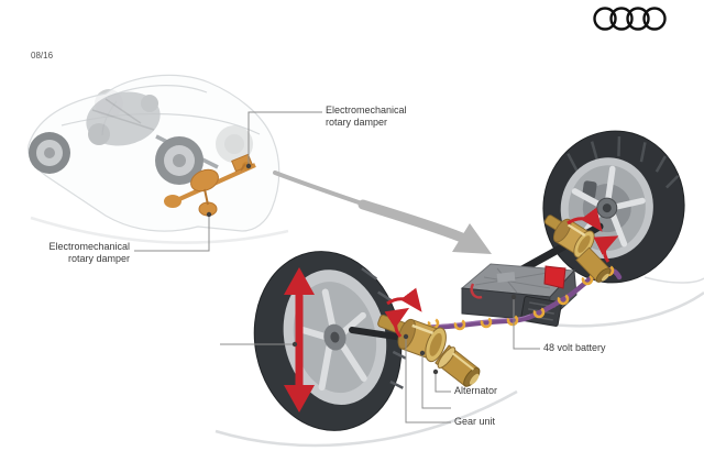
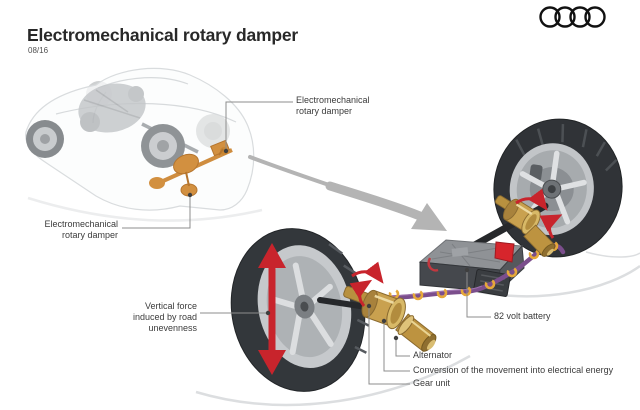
+ Electromechanical rotary damper
  08/16
  Electromechanical
  rotary damper
  Electromechanical
  rotary damper
+ Vertical force
+ induced by road
+ unevenness
- 48 volt battery
+ 82 volt battery
  Alternator
+ Conversion of the movement into electrical energy
  Gear unit
